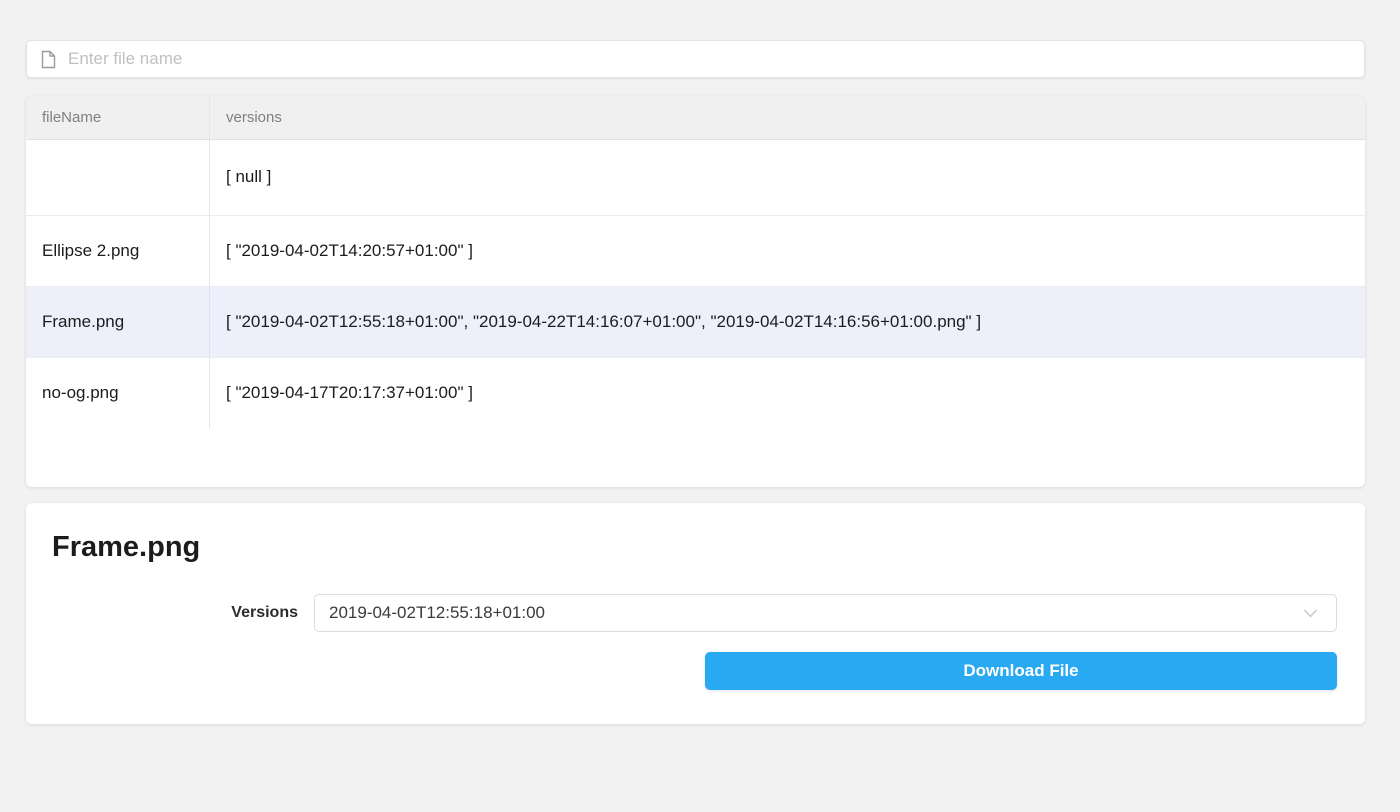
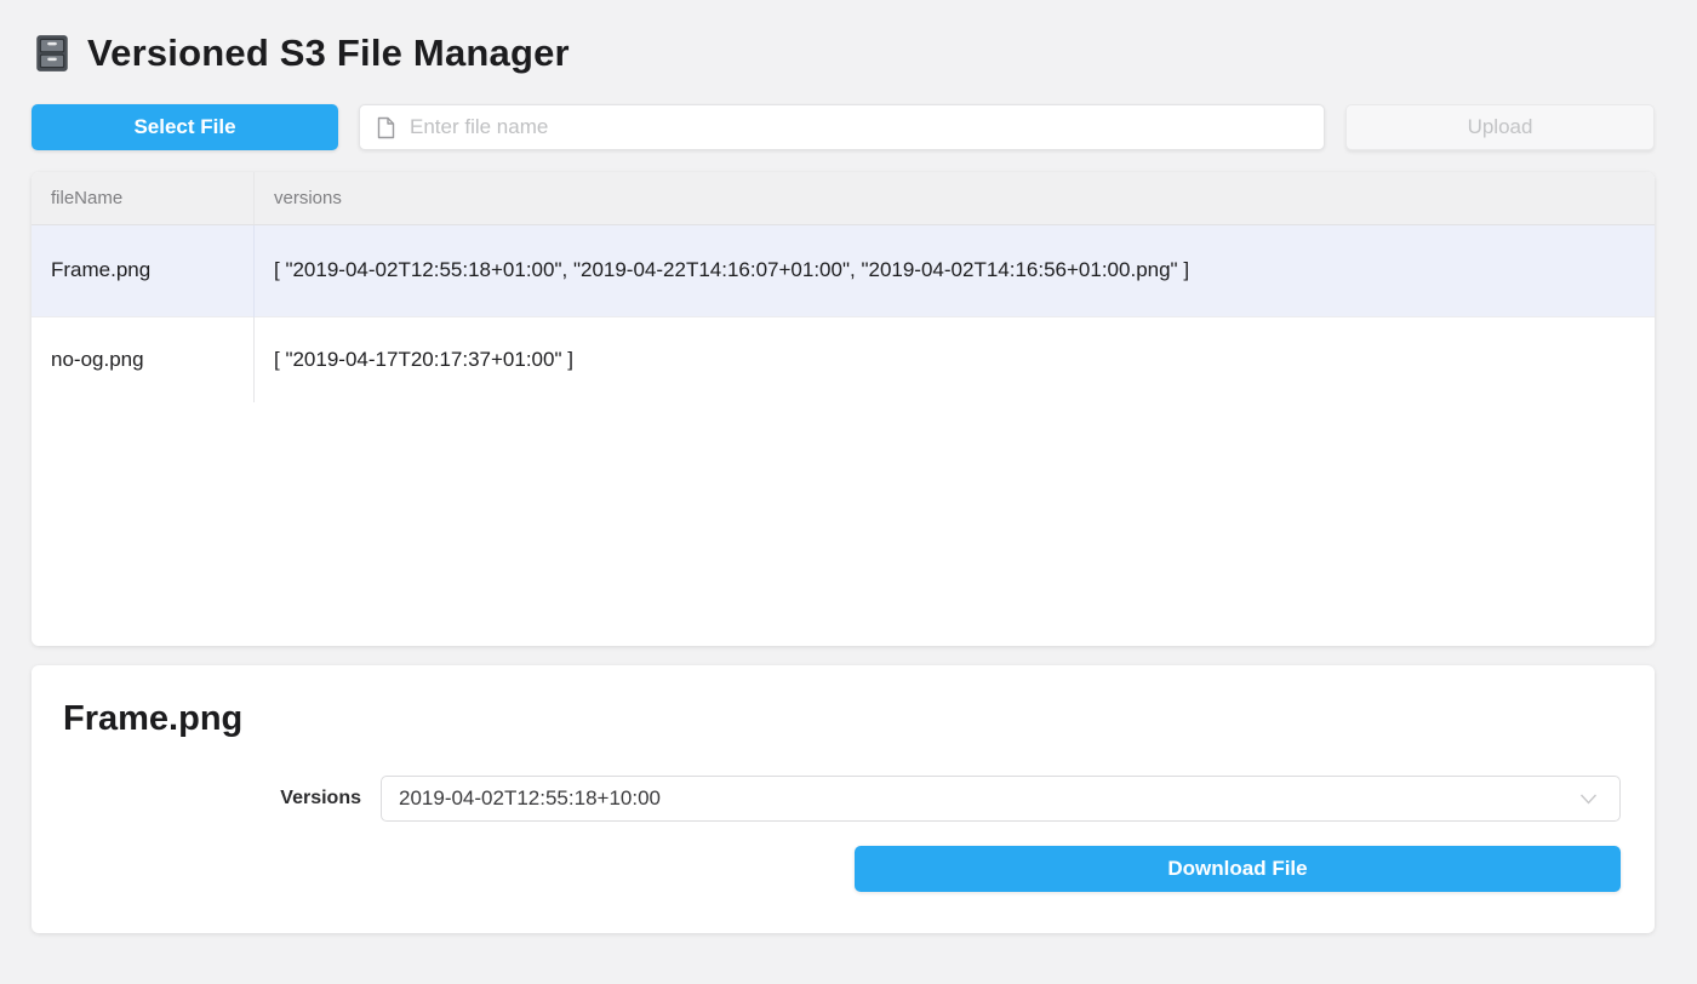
+ Versioned S3 File Manager
+ Select File
  Enter file name
+ Upload
  fileName	versions
- 	[ null ]
- Ellipse 2.png	[ "2019-04-02T14:20:57+01:00" ]
  Frame.png	[ "2019-04-02T12:55:18+01:00", "2019-04-22T14:16:07+01:00", "2019-04-02T14:16:56+01:00.png" ]
  no-og.png	[ "2019-04-17T20:17:37+01:00" ]
  Frame.png
  Versions
- 2019-04-02T12:55:18+01:00
+ 2019-04-02T12:55:18+10:00
  Download File
